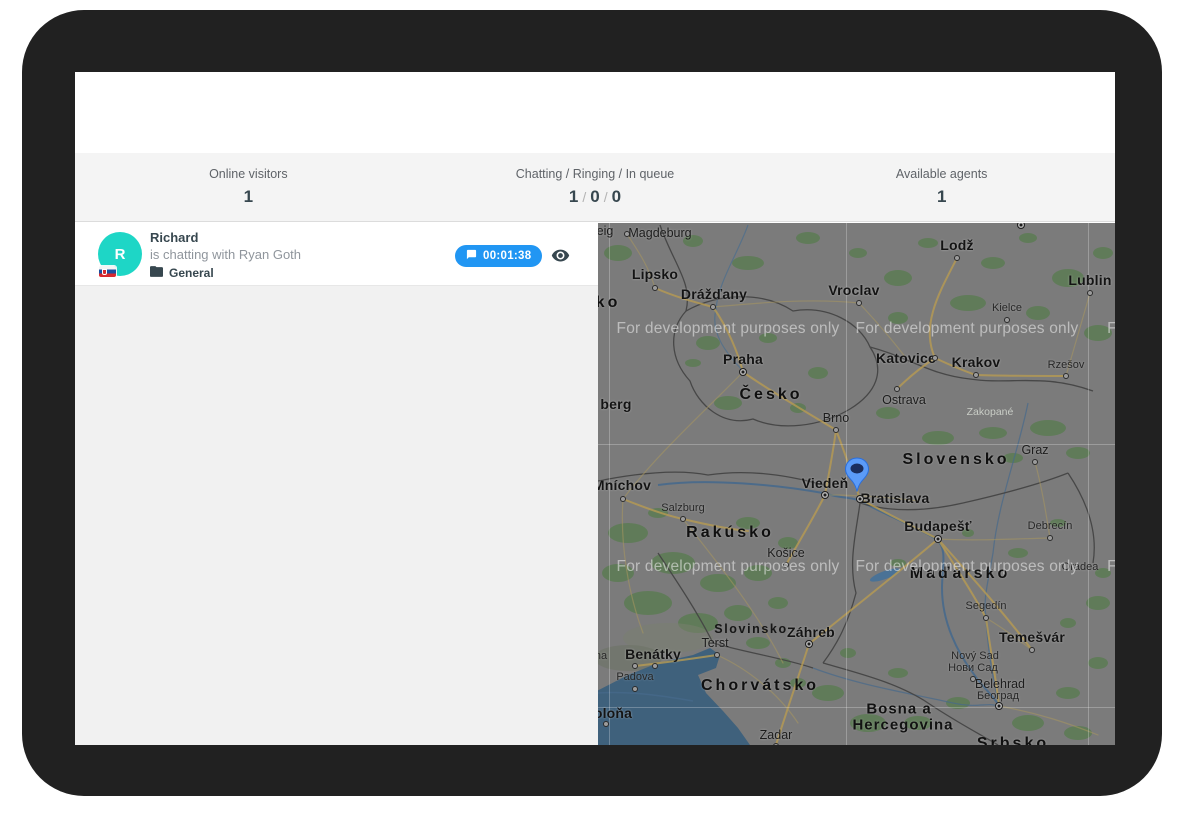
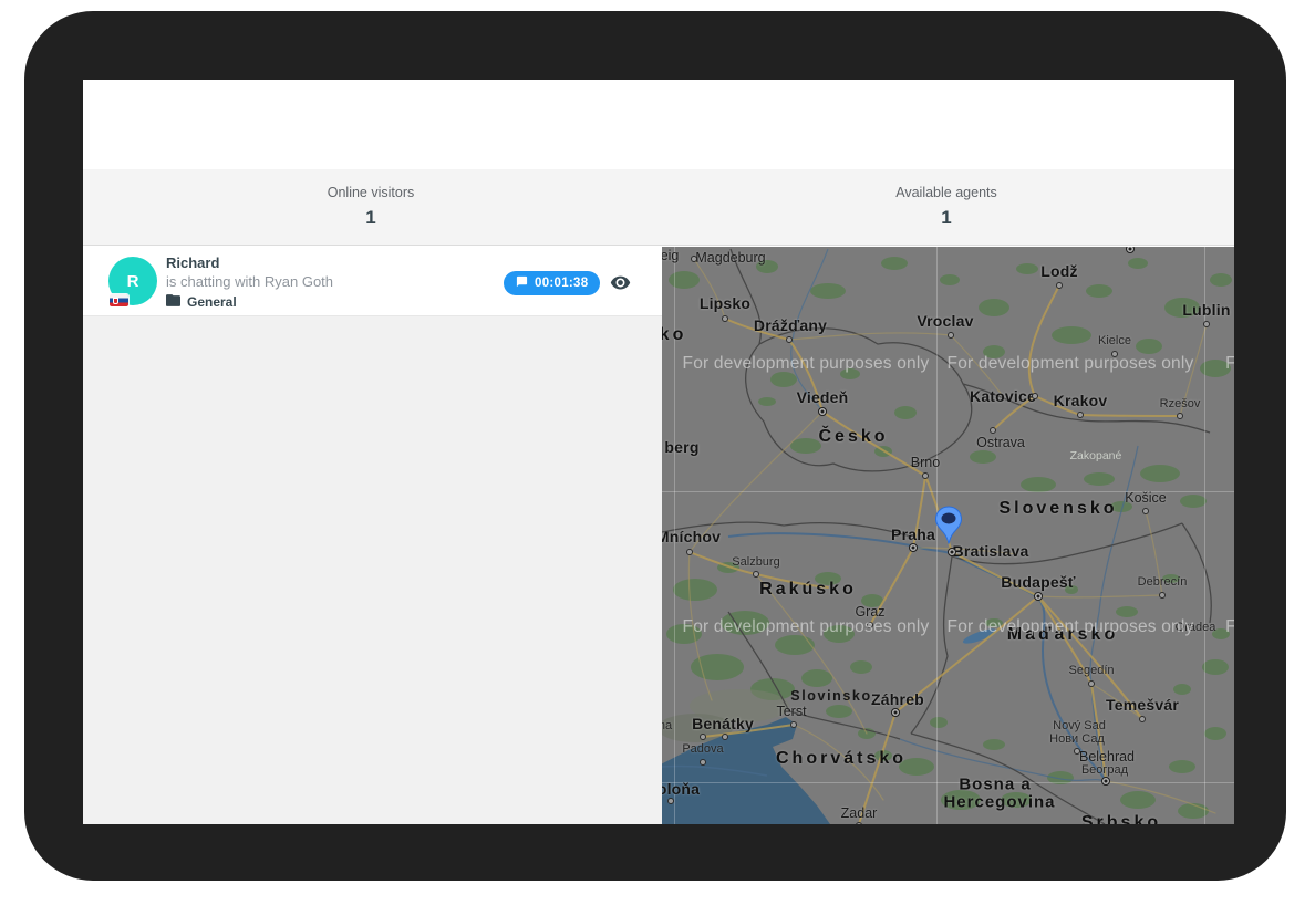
  Online visitors
  1
- Chatting / Ringing / In queue
- 1 / 0 / 0
  Available agents
  1
  R
  Richard
  is chatting with Ryan Goth
  General
  00:01:38
  eig
  Magdeburg
  Lodž
  Lipsko
  Lublin
  Drážďany
  Vroclav
  ko
  Kielce
- Praha
+ Viedeň
  Katovic
  Krakov
  Rzešov
  Česko
  Ostrava
  Zakopané
  berg
  Brno
- Graz
+ Košice
  Slovensko
  Mníchov
- Viedeň
+ Praha
  Bratislava
  Salzburg
  Rakúsko
  Budapešť
  Debrecín
- Košice
+ Graz
  Maďarsko
  Oradea
  Segedín
  Slovinsko
  Záhreb
  Terst
  Benátky
  na
  Padova
  Temešvár
  Nový Sad
  Нови Сад
  Chorvátsko
  Bosna a
  Hercegovina
  Belehrad
  Београд
  oloňa
  Zadar
  Srbsko
  For development purposes only
  For development purposes only
  F
  For development purposes only
  For development purposes only
  F
